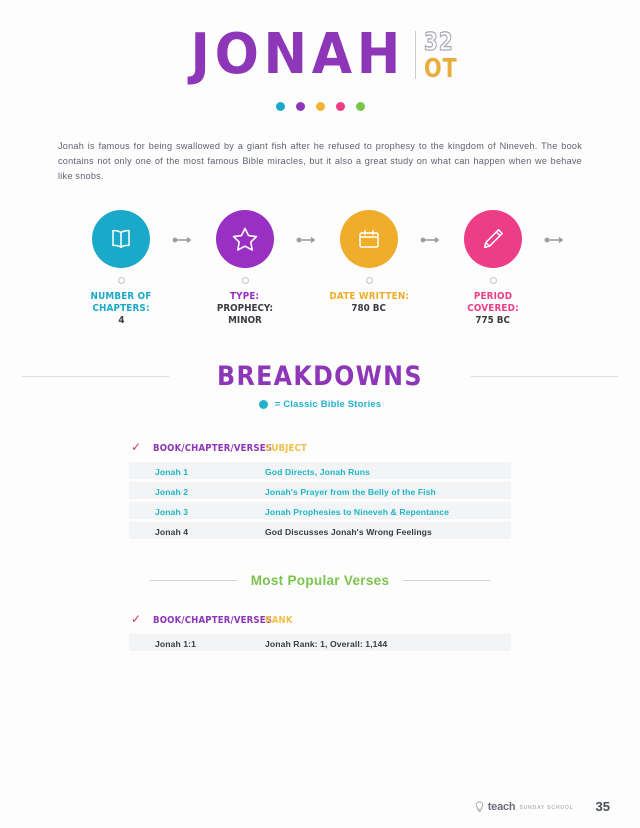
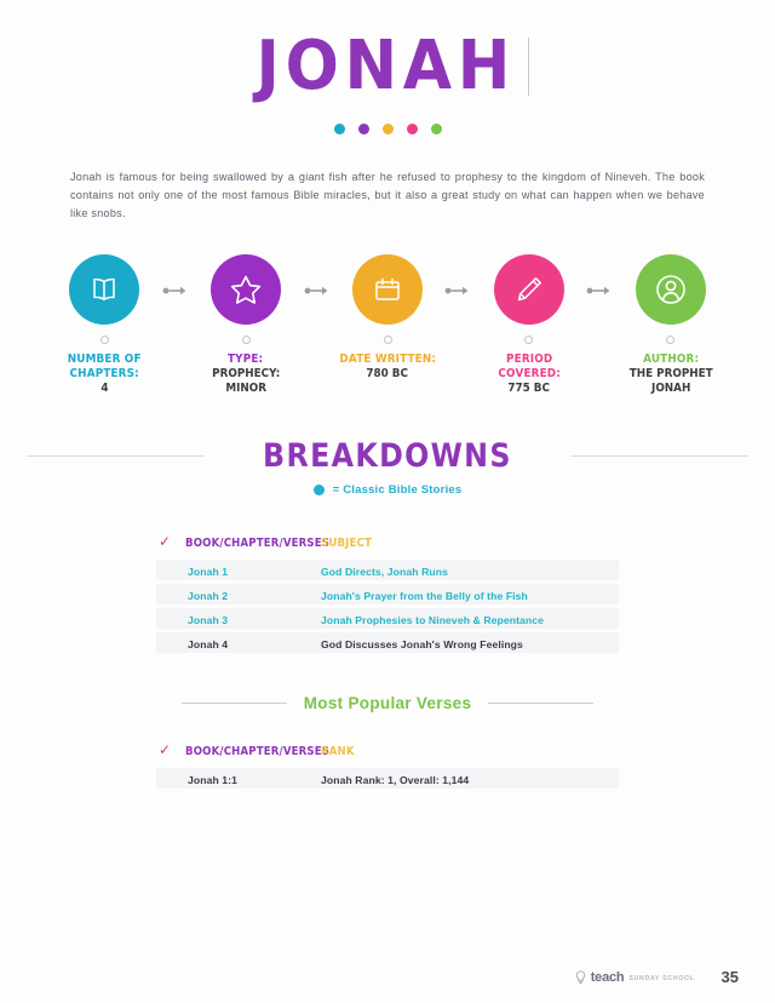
  JONAH
- 32
- OT
  Jonah is famous for being swallowed by a giant fish after he refused to prophesy to the kingdom of Nineveh. The book contains not only one of the most famous Bible miracles, but it also a great study on what can happen when we behave like snobs.
  NUMBER OF CHAPTERS:
  4
  TYPE:
  PROPHECY: MINOR
  DATE WRITTEN:
  780 BC
  PERIOD COVERED:
  775 BC
+ AUTHOR:
+ THE PROPHET JONAH
  BREAKDOWNS
  = Classic Bible Stories
  ✓
  BOOK/CHAPTER/VERSES
  SUBJECT
  Jonah 1
  God Directs, Jonah Runs
  Jonah 2
  Jonah's Prayer from the Belly of the Fish
  Jonah 3
  Jonah Prophesies to Nineveh & Repentance
  Jonah 4
  God Discusses Jonah's Wrong Feelings
  Most Popular Verses
  ✓
  BOOK/CHAPTER/VERSES
  RANK
  Jonah 1:1
  Jonah Rank: 1, Overall: 1,144
  teach
  35
